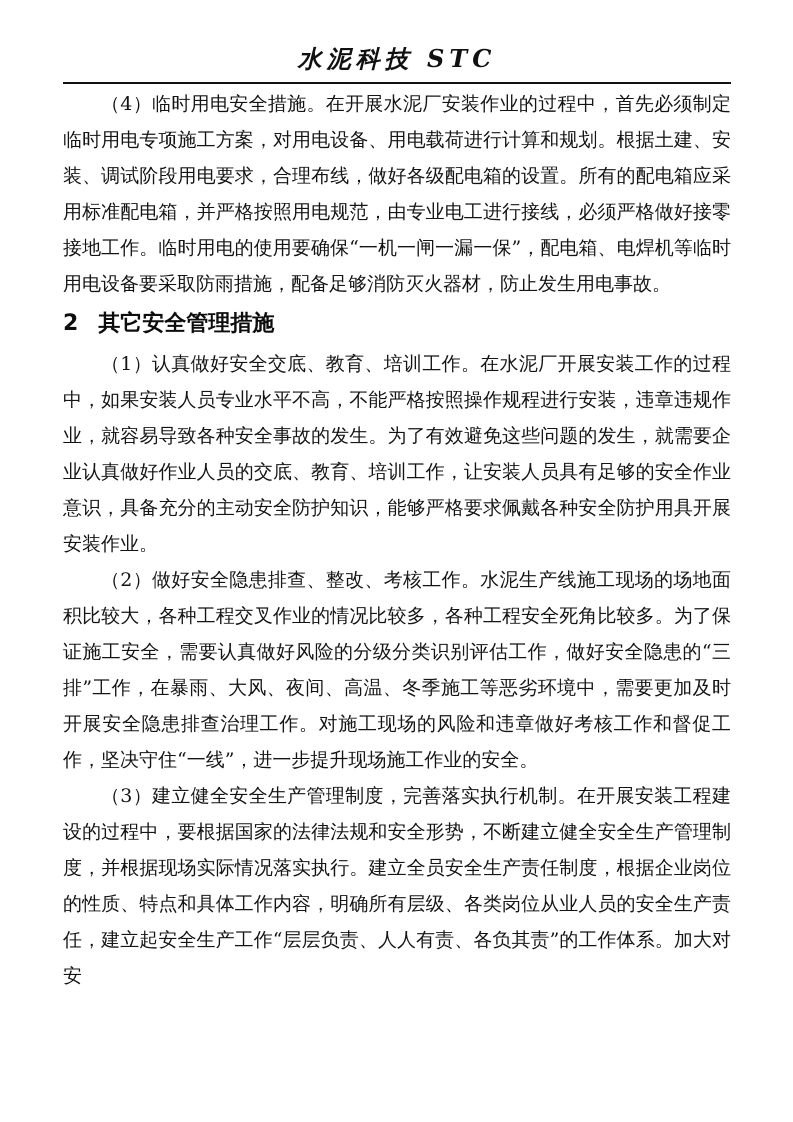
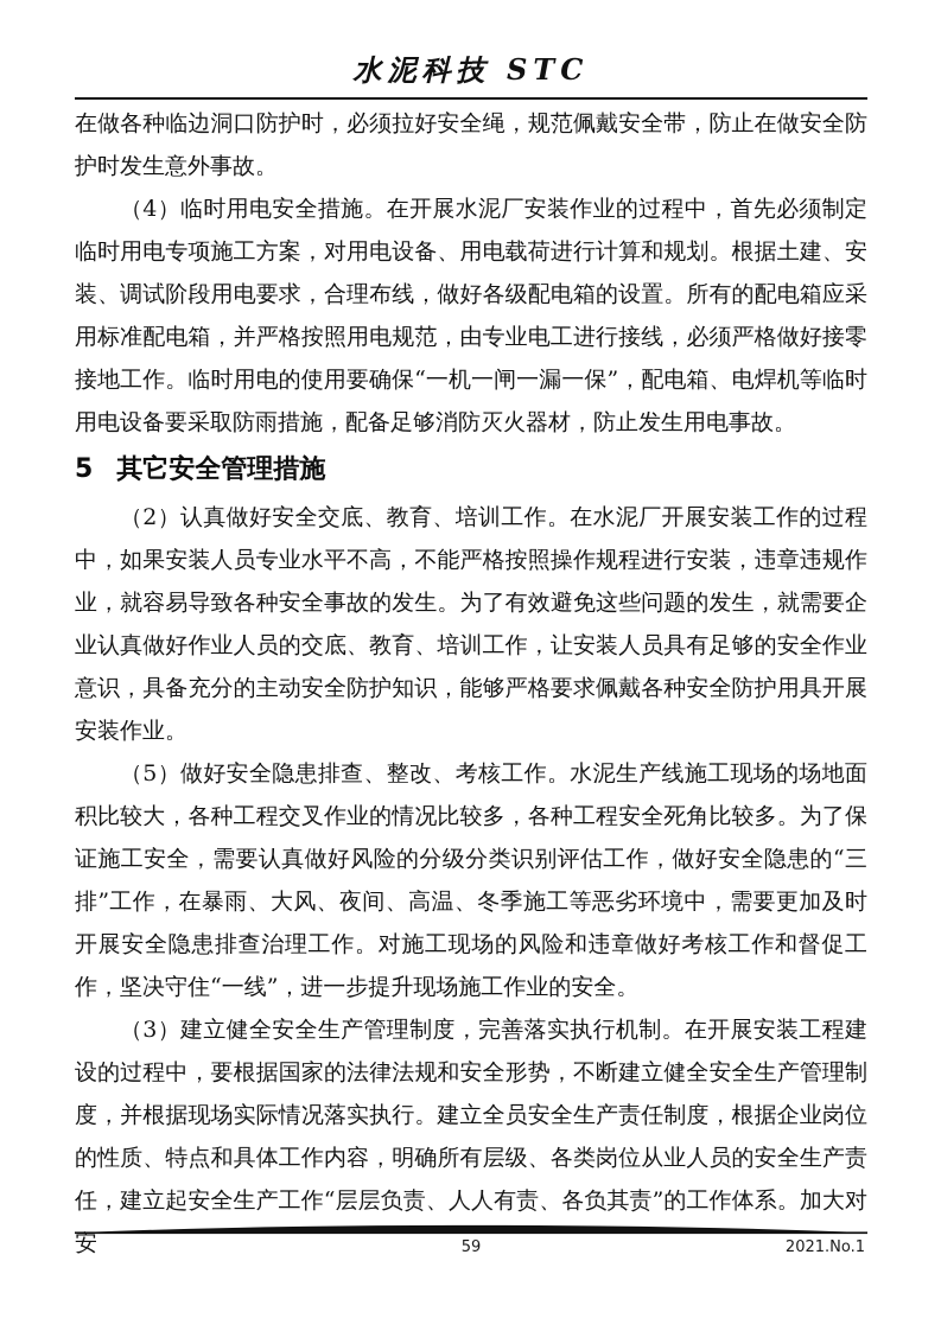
  水泥科技 STC
+ 在做各种临边洞口防护时，必须拉好安全绳，规范佩戴安全带，防止在做安全防护时发生意外事故。
  （4）临时用电安全措施。在开展水泥厂安装作业的过程中，首先必须制定临时用电专项施工方案，对用电设备、用电载荷进行计算和规划。根据土建、安装、调试阶段用电要求，合理布线，做好各级配电箱的设置。所有的配电箱应采用标准配电箱，并严格按照用电规范，由专业电工进行接线，必须严格做好接零接地工作。临时用电的使用要确保“一机一闸一漏一保”，配电箱、电焊机等临时用电设备要采取防雨措施，配备足够消防灭火器材，防止发生用电事故。
- 2 其它安全管理措施
+ 5 其它安全管理措施
- （1）认真做好安全交底、教育、培训工作。在水泥厂开展安装工作的过程中，如果安装人员专业水平不高，不能严格按照操作规程进行安装，违章违规作业，就容易导致各种安全事故的发生。为了有效避免这些问题的发生，就需要企业认真做好作业人员的交底、教育、培训工作，让安装人员具有足够的安全作业意识，具备充分的主动安全防护知识，能够严格要求佩戴各种安全防护用具开展安装作业。
+ （2）认真做好安全交底、教育、培训工作。在水泥厂开展安装工作的过程中，如果安装人员专业水平不高，不能严格按照操作规程进行安装，违章违规作业，就容易导致各种安全事故的发生。为了有效避免这些问题的发生，就需要企业认真做好作业人员的交底、教育、培训工作，让安装人员具有足够的安全作业意识，具备充分的主动安全防护知识，能够严格要求佩戴各种安全防护用具开展安装作业。
- （2）做好安全隐患排查、整改、考核工作。水泥生产线施工现场的场地面积比较大，各种工程交叉作业的情况比较多，各种工程安全死角比较多。为了保证施工安全，需要认真做好风险的分级分类识别评估工作，做好安全隐患的“三排”工作，在暴雨、大风、夜间、高温、冬季施工等恶劣环境中，需要更加及时开展安全隐患排查治理工作。对施工现场的风险和违章做好考核工作和督促工作，坚决守住“一线”，进一步提升现场施工作业的安全。
+ （5）做好安全隐患排查、整改、考核工作。水泥生产线施工现场的场地面积比较大，各种工程交叉作业的情况比较多，各种工程安全死角比较多。为了保证施工安全，需要认真做好风险的分级分类识别评估工作，做好安全隐患的“三排”工作，在暴雨、大风、夜间、高温、冬季施工等恶劣环境中，需要更加及时开展安全隐患排查治理工作。对施工现场的风险和违章做好考核工作和督促工作，坚决守住“一线”，进一步提升现场施工作业的安全。
  （3）建立健全安全生产管理制度，完善落实执行机制。在开展安装工程建设的过程中，要根据国家的法律法规和安全形势，不断建立健全安全生产管理制度，并根据现场实际情况落实执行。建立全员安全生产责任制度，根据企业岗位的性质、特点和具体工作内容，明确所有层级、各类岗位从业人员的安全生产责任，建立起安全生产工作“层层负责、人人有责、各负其责”的工作体系。加大对安
+ 59
+ 2021.No.1
